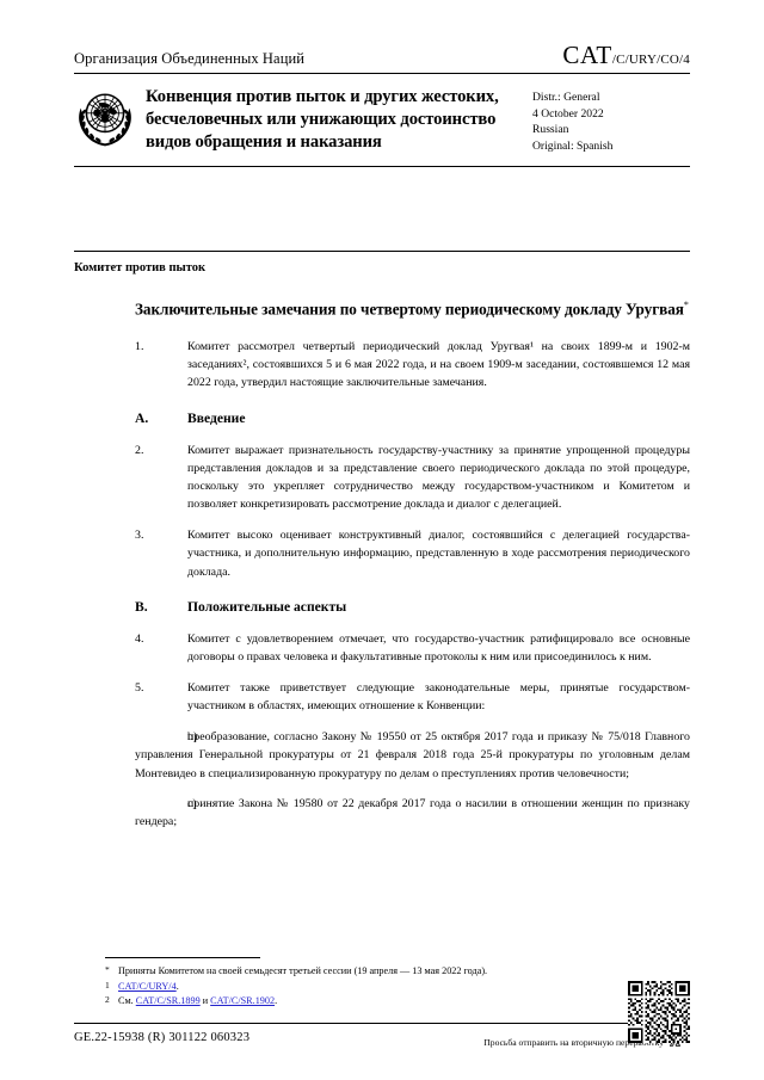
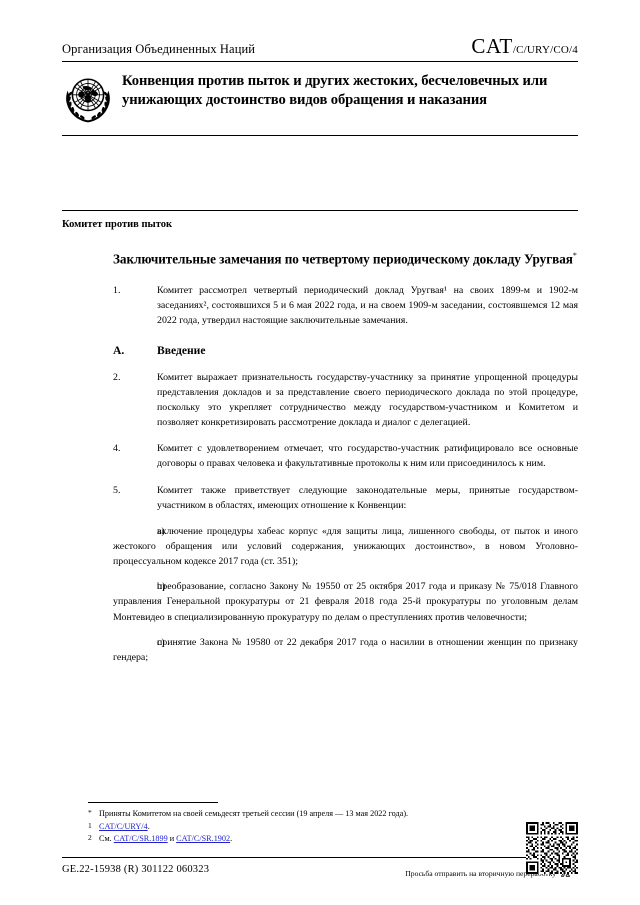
  Организация Объединенных Наций
  CAT/C/URY/CO/4
  Конвенция против пыток и других жестоких, бесчеловечных или унижающих достоинство видов обращения и наказания
- Distr.: General
- 4 October 2022
- Russian
- Original: Spanish
  Комитет против пыток
  Заключительные замечания по четвертому периодическому докладу Уругвая*
  1.
  Комитет рассмотрел четвертый периодический доклад Уругвая¹ на своих 1899-м и 1902-м заседаниях², состоявшихся 5 и 6 мая 2022 года, и на своем 1909-м заседании, состоявшемся 12 мая 2022 года, утвердил настоящие заключительные замечания.
  A.
  Введение
  2.
  Комитет выражает признательность государству-участнику за принятие упрощенной процедуры представления докладов и за представление своего периодического доклада по этой процедуре, поскольку это укрепляет сотрудничество между государством-участником и Комитетом и позволяет конкретизировать рассмотрение доклада и диалог с делегацией.
- 3.
- Комитет высоко оценивает конструктивный диалог, состоявшийся с делегацией государства-участника, и дополнительную информацию, представленную в ходе рассмотрения периодического доклада.
- B.
- Положительные аспекты
  4.
  Комитет с удовлетворением отмечает, что государство-участник ратифицировало все основные договоры о правах человека и факультативные протоколы к ним или присоединилось к ним.
  5.
  Комитет также приветствует следующие законодательные меры, принятые государством-участником в областях, имеющих отношение к Конвенции:
+ a)включение процедуры хабеас корпус «для защиты лица, лишенного свободы, от пыток и иного жестокого обращения или условий содержания, унижающих достоинство», в новом Уголовно-процессуальном кодексе 2017 года (ст. 351);
  b)преобразование, согласно Закону № 19550 от 25 октября 2017 года и приказу № 75/018 Главного управления Генеральной прокуратуры от 21 февраля 2018 года 25-й прокуратуры по уголовным делам Монтевидео в специализированную прокуратуру по делам о преступлениях против человечности;
  c)принятие Закона № 19580 от 22 декабря 2017 года о насилии в отношении женщин по признаку гендера;
  *
  Приняты Комитетом на своей семьдесят третьей сессии (19 апреля — 13 мая 2022 года).
  1
  CAT/C/URY/4.
  2
  См. CAT/C/SR.1899 и CAT/C/SR.1902.
  GE.22-15938 (R) 301122 060323
  Просьба отправить на вторичную пер
